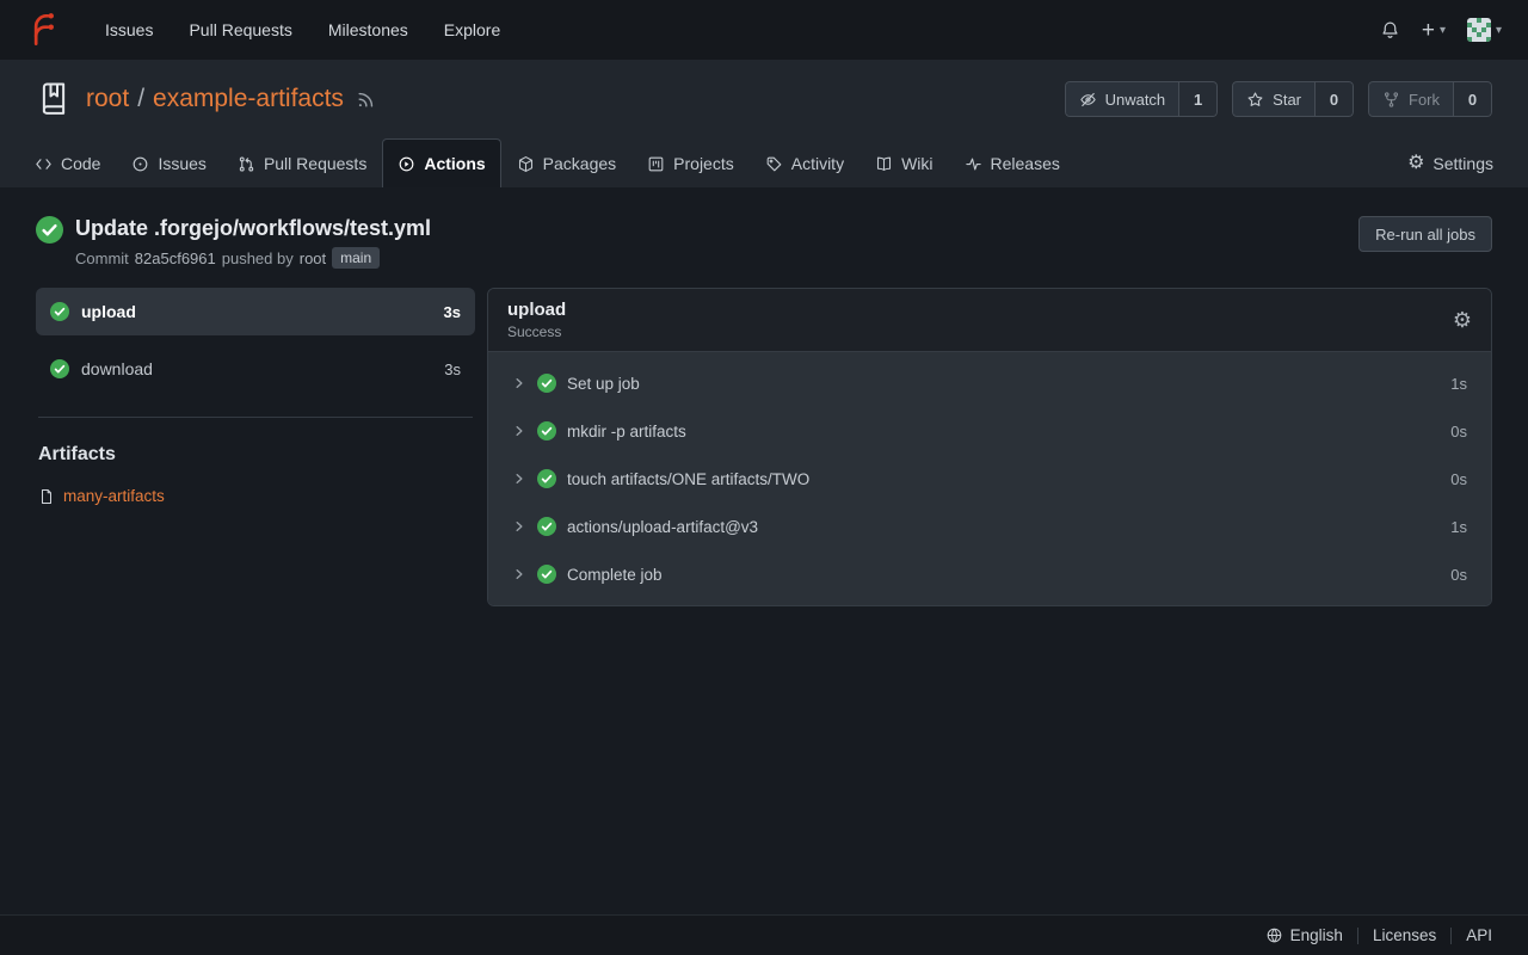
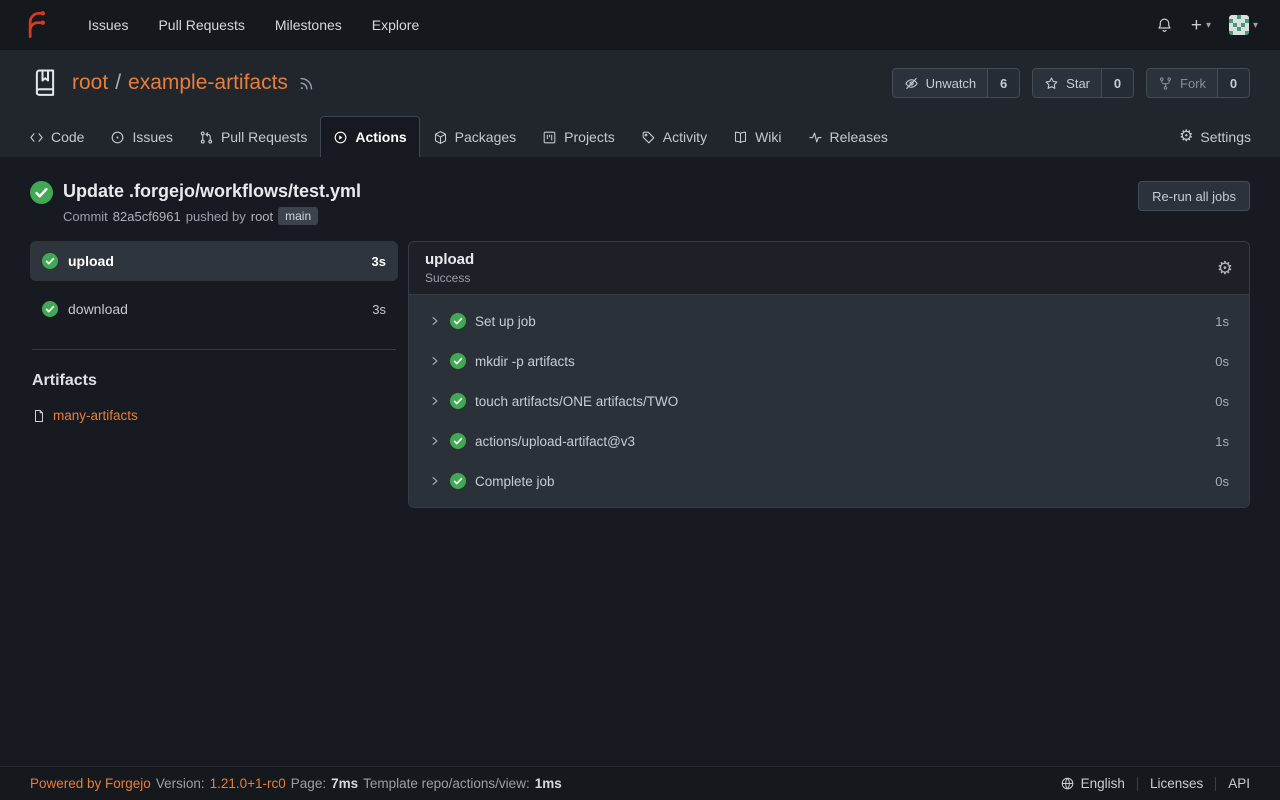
  Issues
  Pull Requests
  Milestones
  Explore
  +
  ▾
  ▾
  root
  /
  example-artifacts
  Unwatch
- 1
+ 6
  Star
  0
  Fork
  0
  Code
  Issues
  Pull Requests
  Actions
  Packages
  Projects
  Activity
  Wiki
  Releases
  ⚙
  Settings
  Update .forgejo/workflows/test.yml
  Commit
  82a5cf6961
  pushed by
  root
  main
  Re-run all jobs
  upload
  3s
  download
  3s
  Artifacts
  many-artifacts
  upload
  Success
  ⚙
  Set up job
  1s
  mkdir -p artifacts
  0s
  touch artifacts/ONE artifacts/TWO
  0s
  actions/upload-artifact@v3
  1s
  Complete job
  0s
+ Powered by Forgejo
+ Version:
+ 1.21.0+1-rc0
+ Page:
+ 7ms
+ Template repo/actions/view:
+ 1ms
  English
  Licenses
  API
